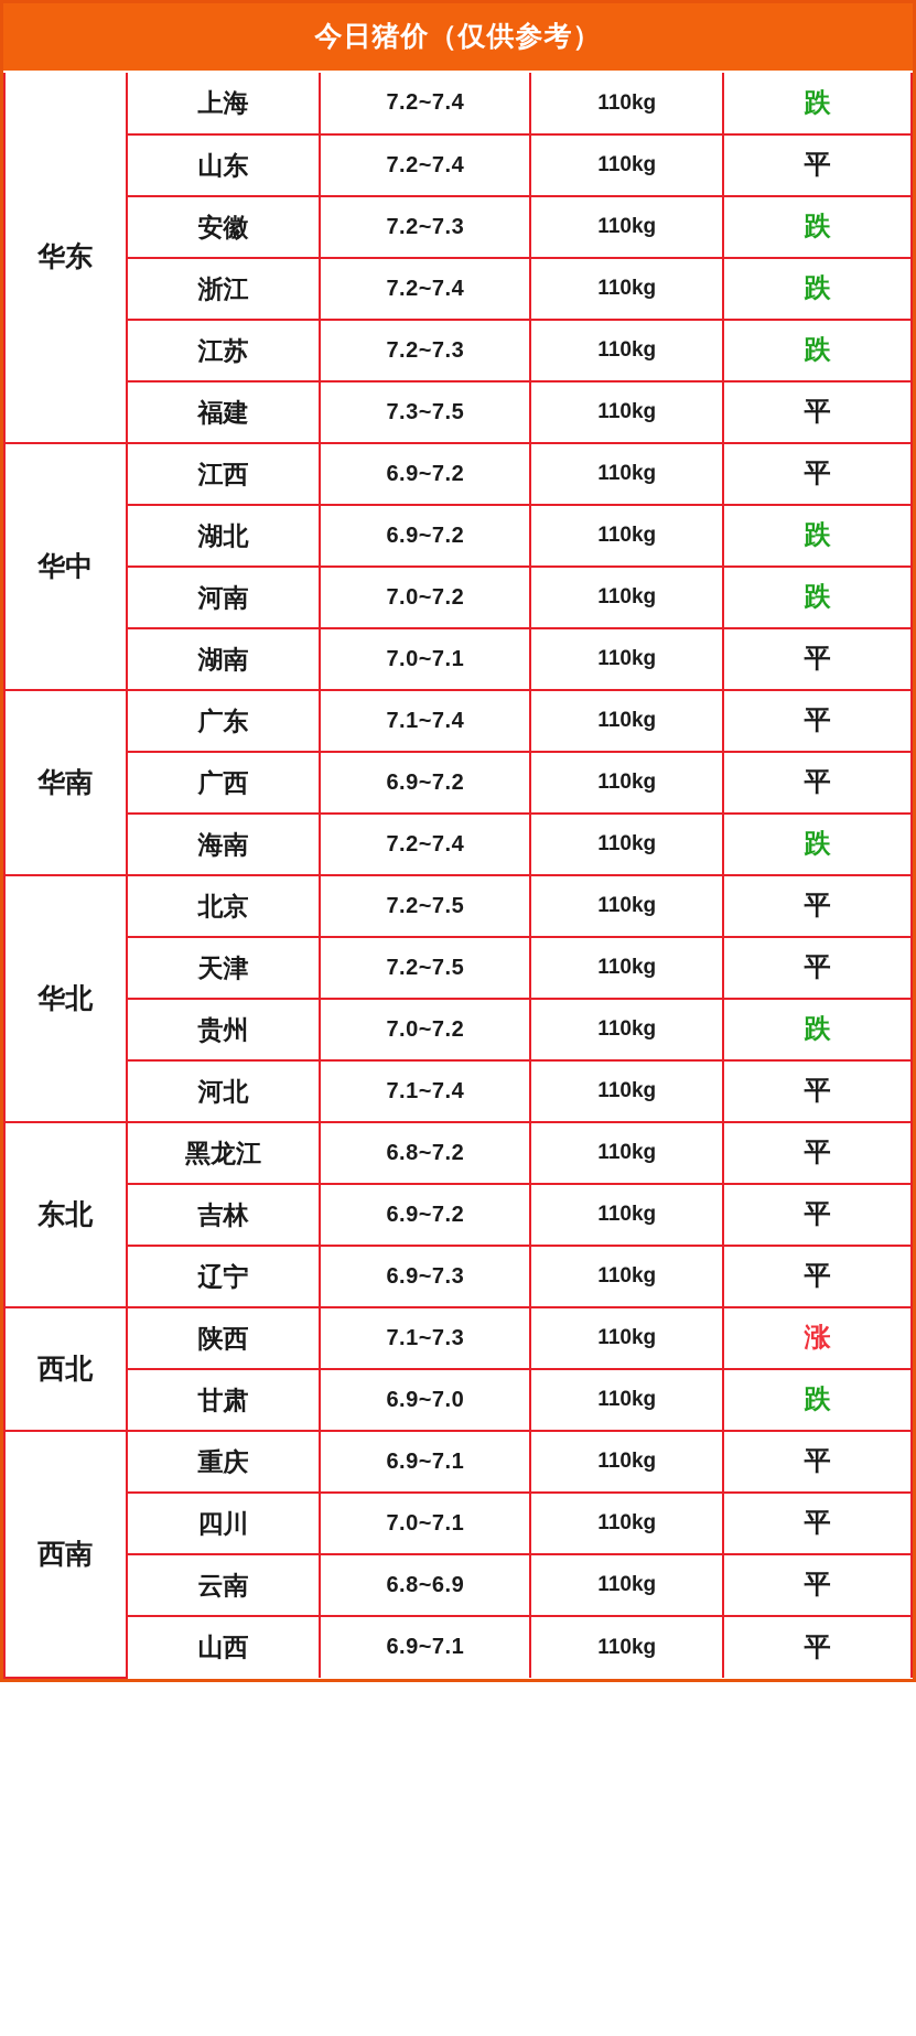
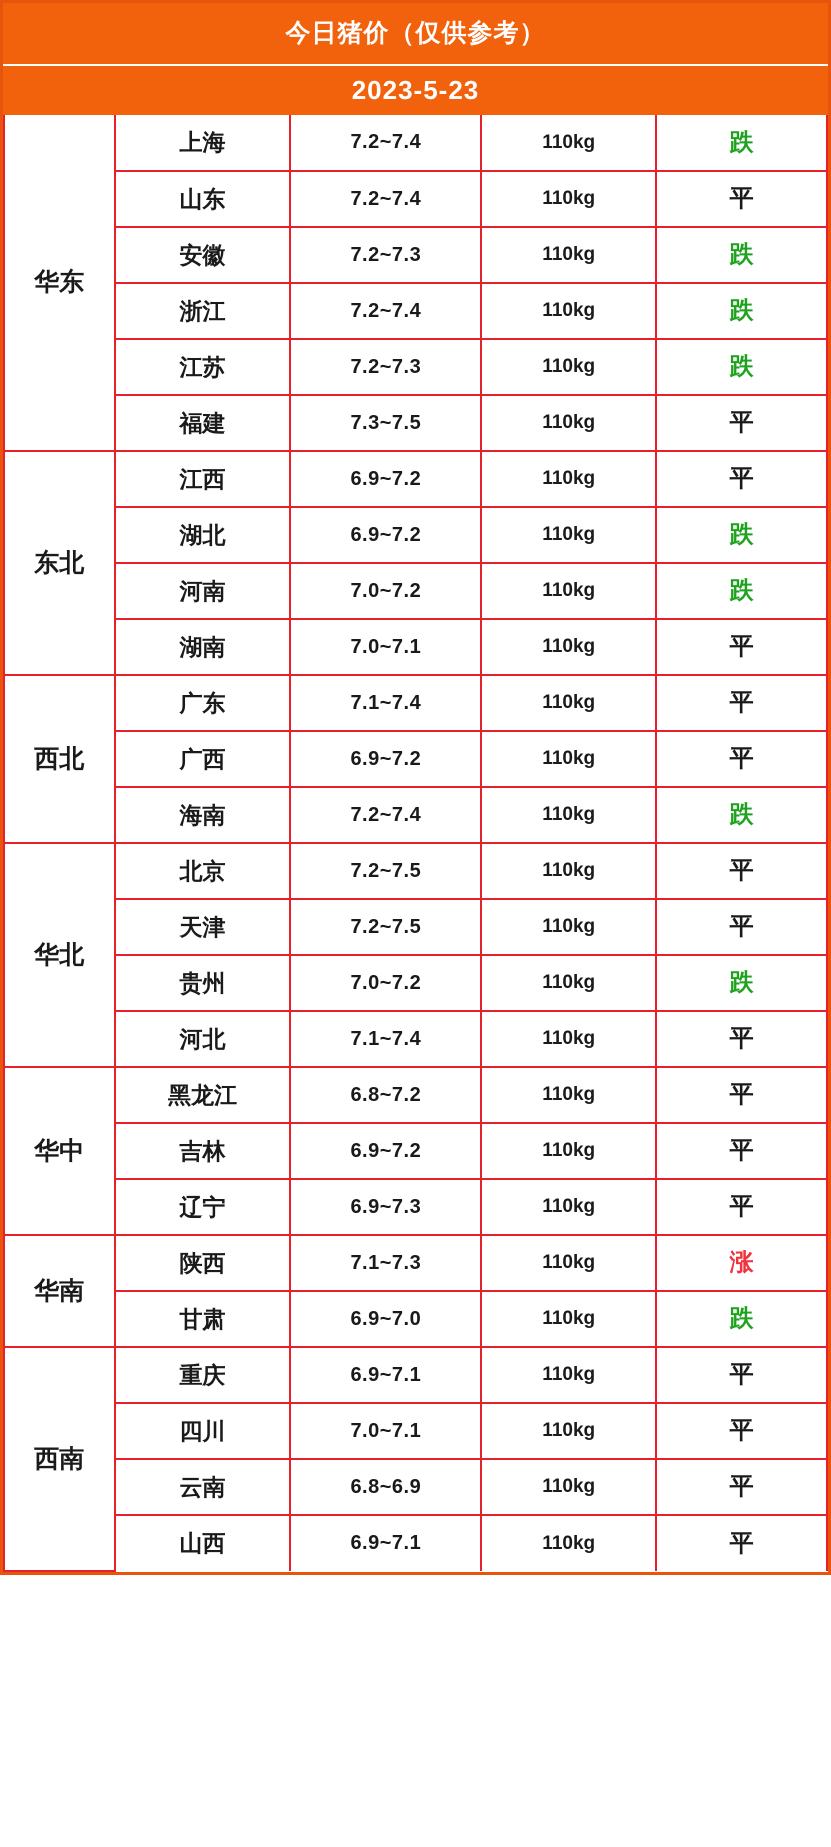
  今日猪价（仅供参考）
+ 2023-5-23
  华东	上海	7.2~7.4	110kg	跌
  山东	7.2~7.4	110kg	平
  安徽	7.2~7.3	110kg	跌
  浙江	7.2~7.4	110kg	跌
  江苏	7.2~7.3	110kg	跌
  福建	7.3~7.5	110kg	平
- 华中	江西	6.9~7.2	110kg	平
+ 东北	江西	6.9~7.2	110kg	平
  湖北	6.9~7.2	110kg	跌
  河南	7.0~7.2	110kg	跌
  湖南	7.0~7.1	110kg	平
- 华南	广东	7.1~7.4	110kg	平
+ 西北	广东	7.1~7.4	110kg	平
  广西	6.9~7.2	110kg	平
  海南	7.2~7.4	110kg	跌
  华北	北京	7.2~7.5	110kg	平
  天津	7.2~7.5	110kg	平
  贵州	7.0~7.2	110kg	跌
  河北	7.1~7.4	110kg	平
- 东北	黑龙江	6.8~7.2	110kg	平
+ 华中	黑龙江	6.8~7.2	110kg	平
  吉林	6.9~7.2	110kg	平
  辽宁	6.9~7.3	110kg	平
- 西北	陕西	7.1~7.3	110kg	涨
+ 华南	陕西	7.1~7.3	110kg	涨
  甘肃	6.9~7.0	110kg	跌
  西南	重庆	6.9~7.1	110kg	平
  四川	7.0~7.1	110kg	平
  云南	6.8~6.9	110kg	平
  山西	6.9~7.1	110kg	平
